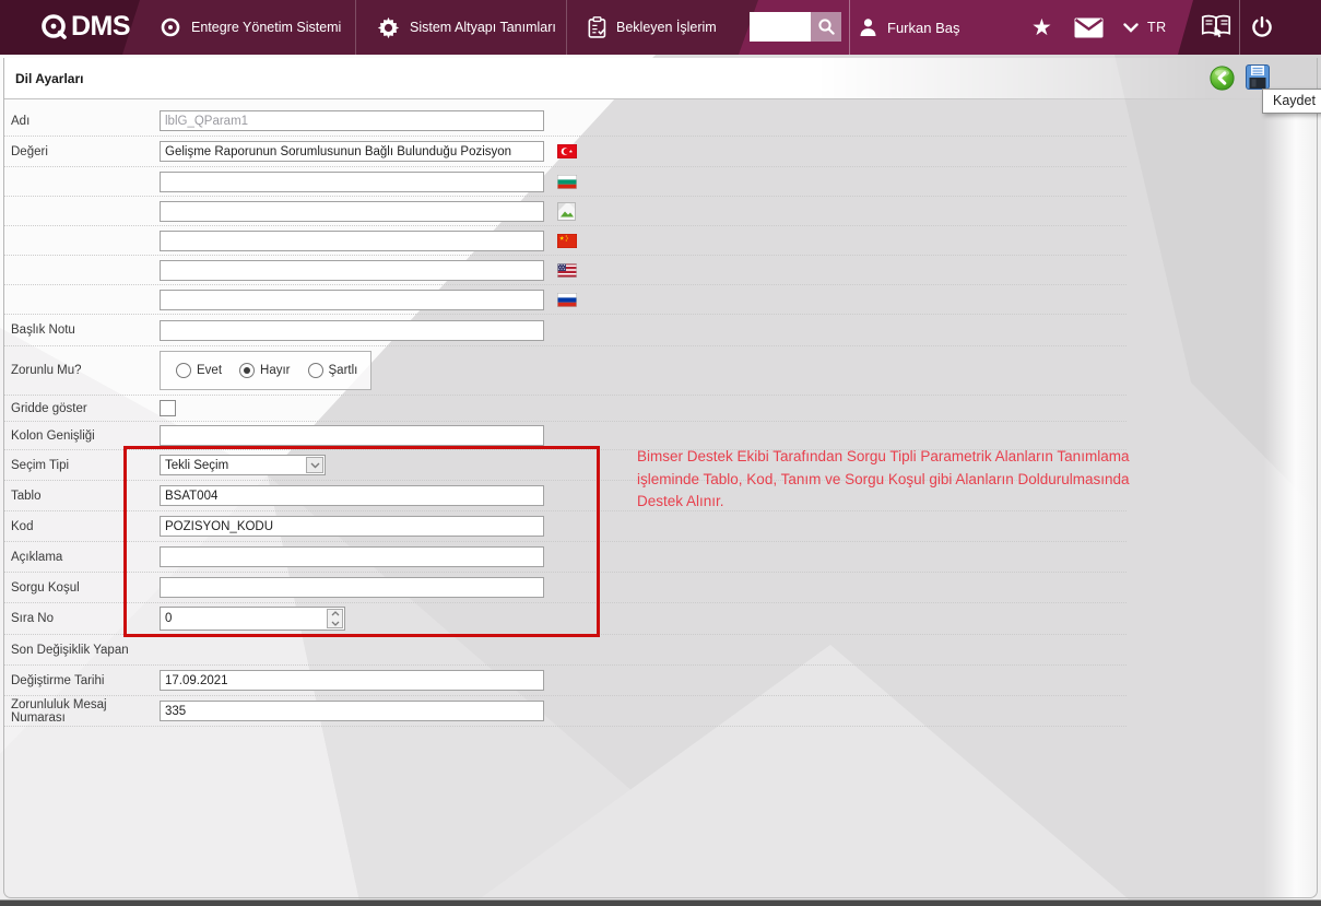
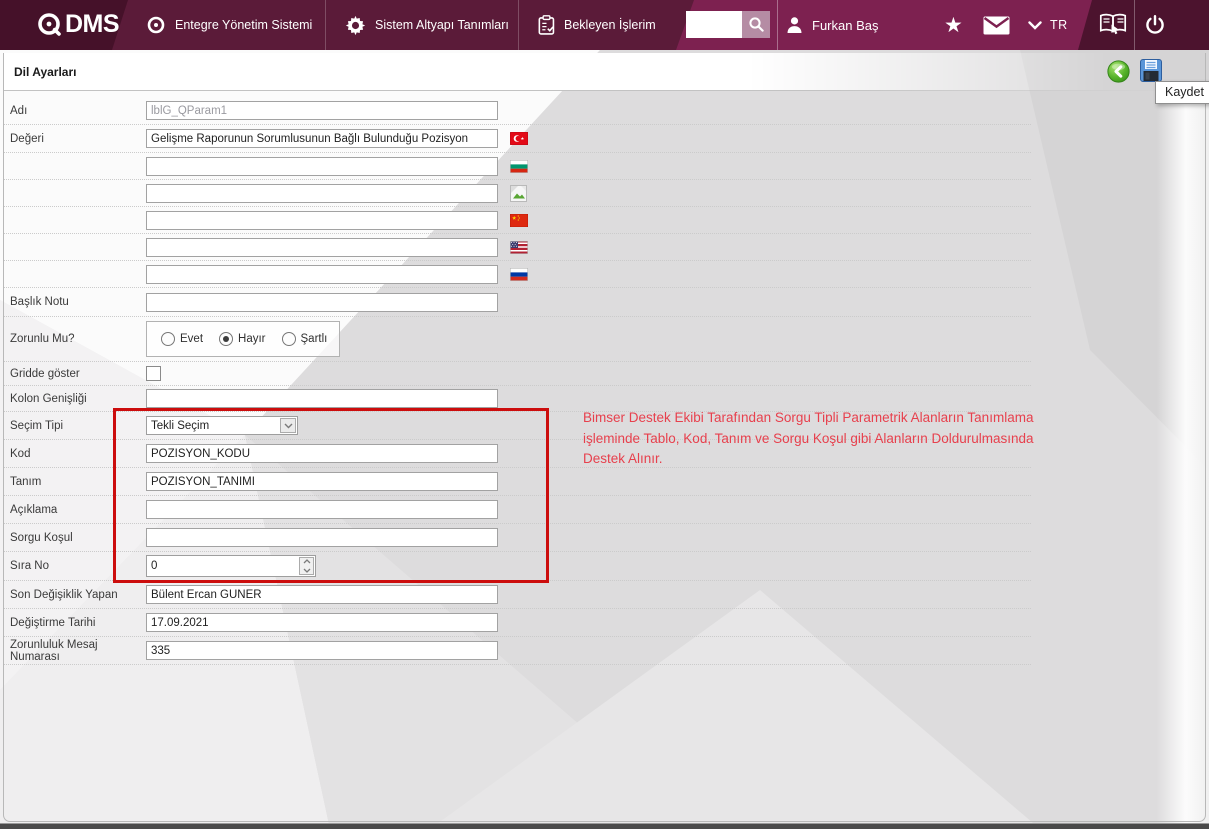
  DMS
  Entegre Yönetim Sistemi
  Sistem Altyapı Tanımları
  Bekleyen İşlerim
  Furkan Baş
  ★
  TR
  Dil Ayarları
  Kaydet
  Adı
  lblG_QParam1
  Değeri
  Gelişme Raporunun Sorumlusunun Bağlı Bulunduğu Pozisyon
  Başlık Notu
  Zorunlu Mu?
  Evet
  Hayır
  Şartlı
  Gridde göster
  Kolon Genişliği
  Seçim Tipi
  Tekli Seçim
- Tablo
- BSAT004
  Kod
  POZISYON_KODU
+ Tanım
+ POZISYON_TANIMI
  Açıklama
  Sorgu Koşul
  Sıra No
  0
  Son Değişiklik Yapan
+ Bülent Ercan GÜNER
  Değiştirme Tarihi
  17.09.2021
  Zorunluluk Mesaj Numarası
  335
  Bimser Destek Ekibi Tarafından Sorgu Tipli Parametrik Alanların Tanımlama işleminde Tablo, Kod, Tanım ve Sorgu Koşul gibi Alanların Doldurulmasında Destek Alınır.
